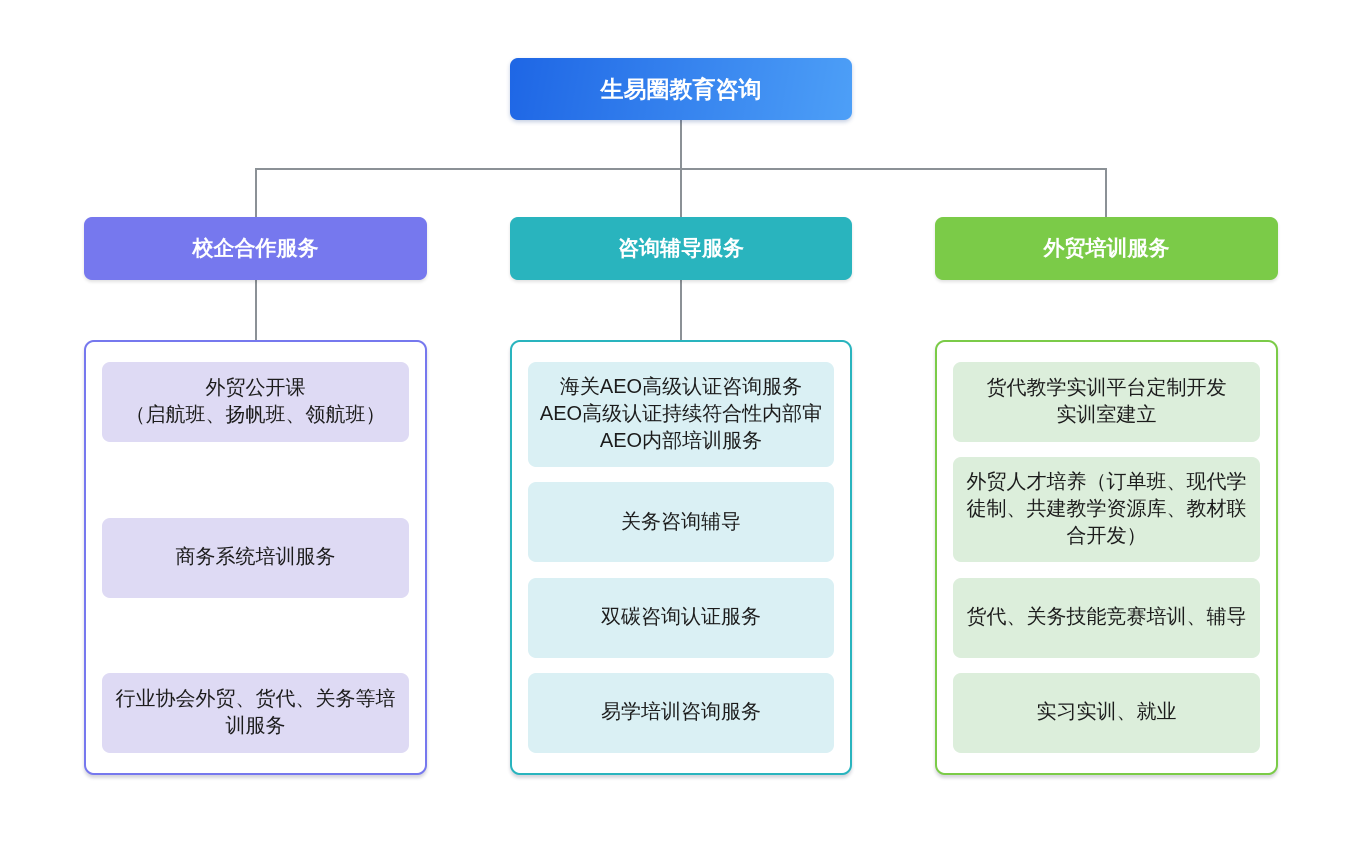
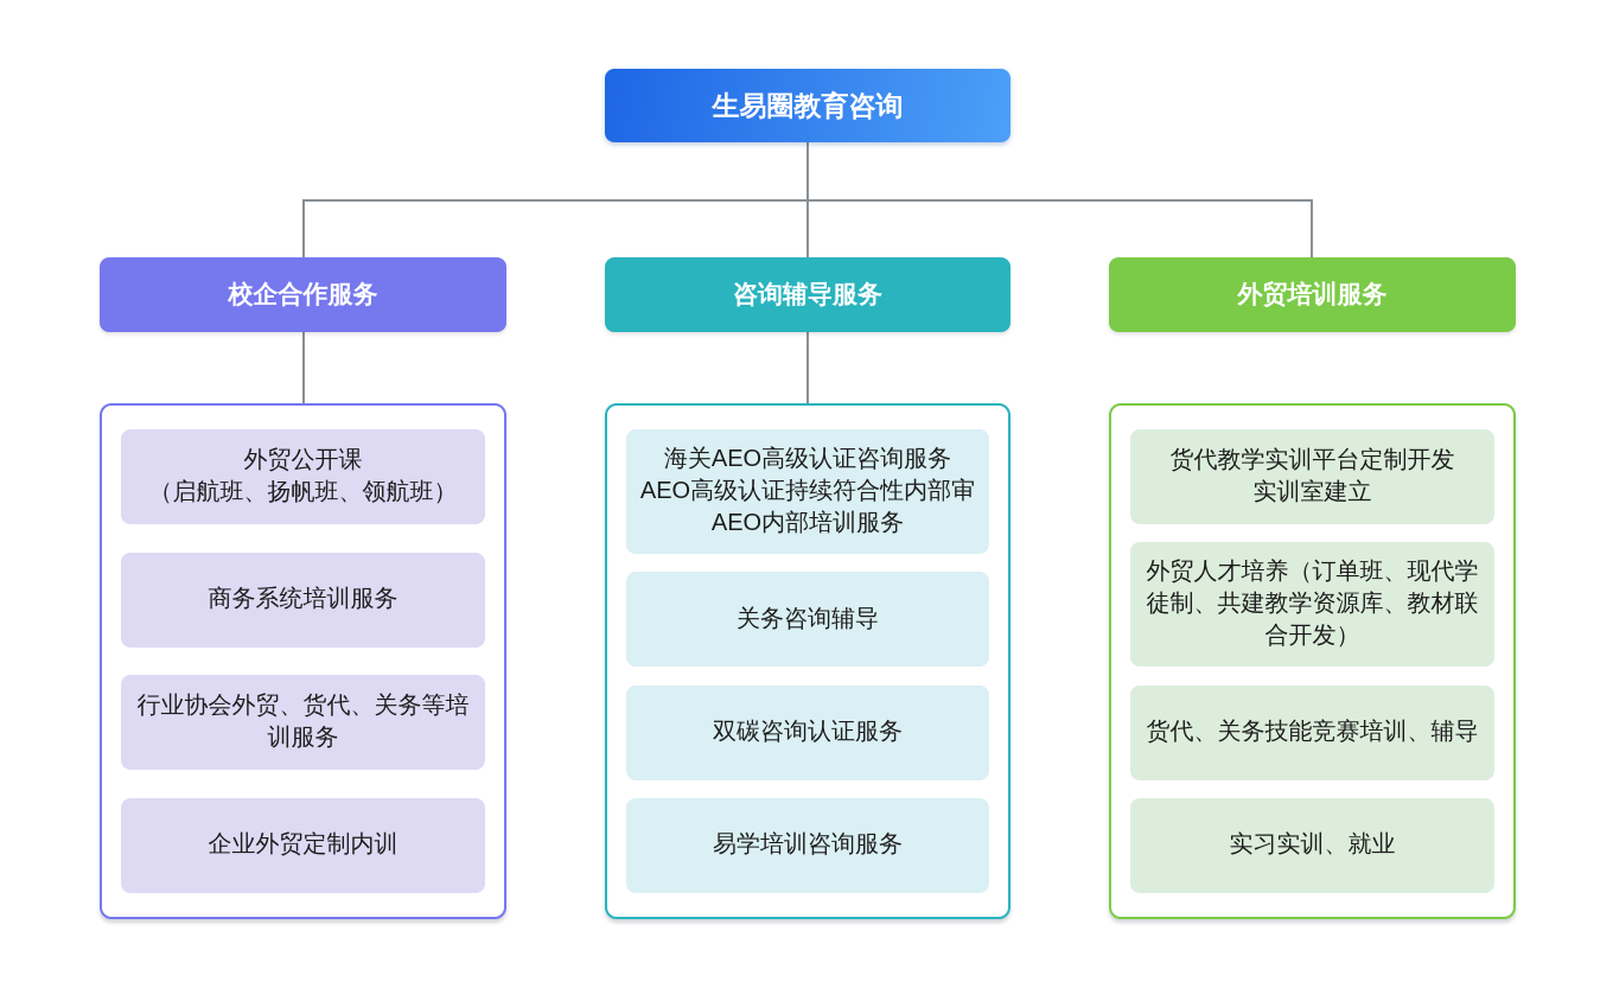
  生易圈教育咨询
  校企合作服务
  咨询辅导服务
  外贸培训服务
  外贸公开课
  （启航班、扬帆班、领航班）
  商务系统培训服务
  行业协会外贸、货代、关务等培训服务
+ 企业外贸定制内训
  海关AEO高级认证咨询服务
  AEO高级认证持续符合性内部审
  AEO内部培训服务
  关务咨询辅导
  双碳咨询认证服务
  易学培训咨询服务
  货代教学实训平台定制开发
  实训室建立
  外贸人才培养（订单班、现代学徒制、共建教学资源库、教材联合开发）
  货代、关务技能竞赛培训、辅导
  实习实训、就业
